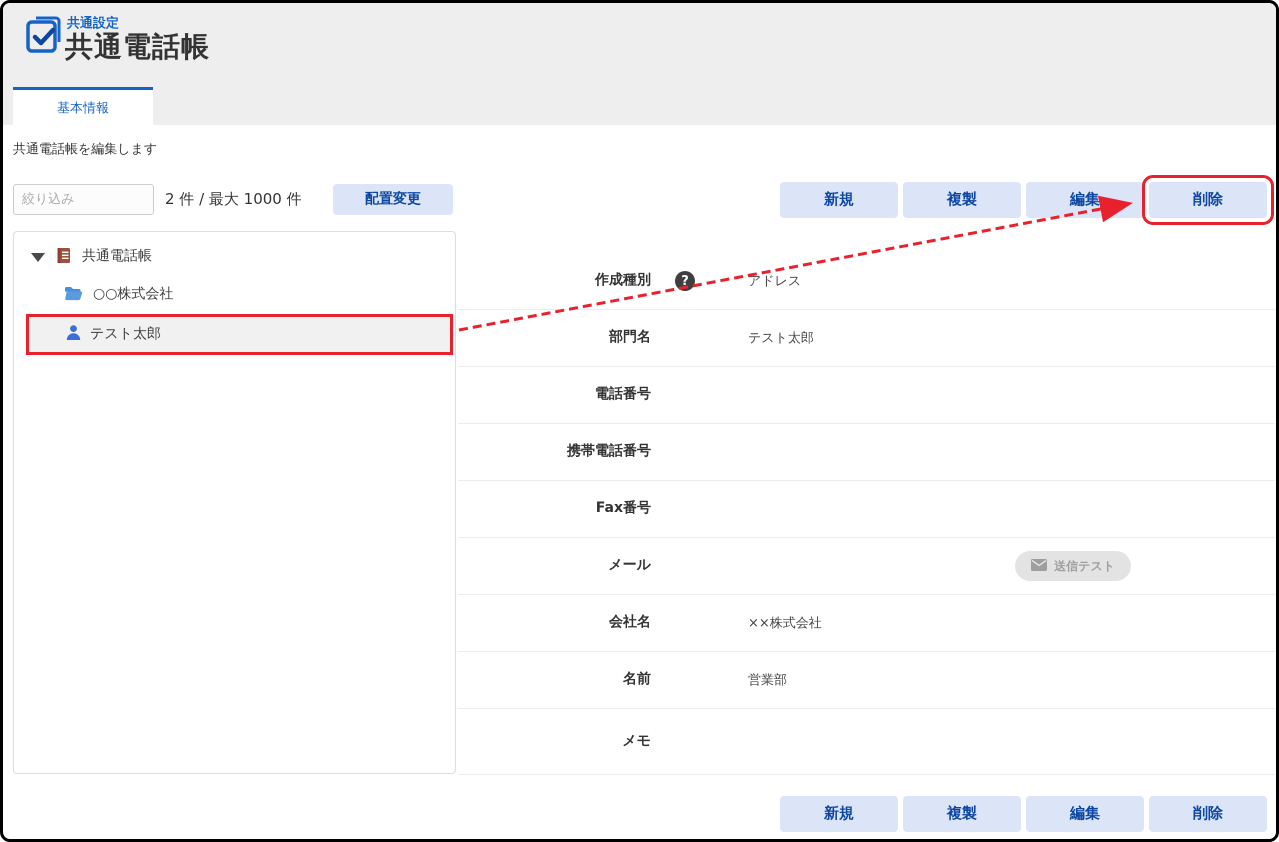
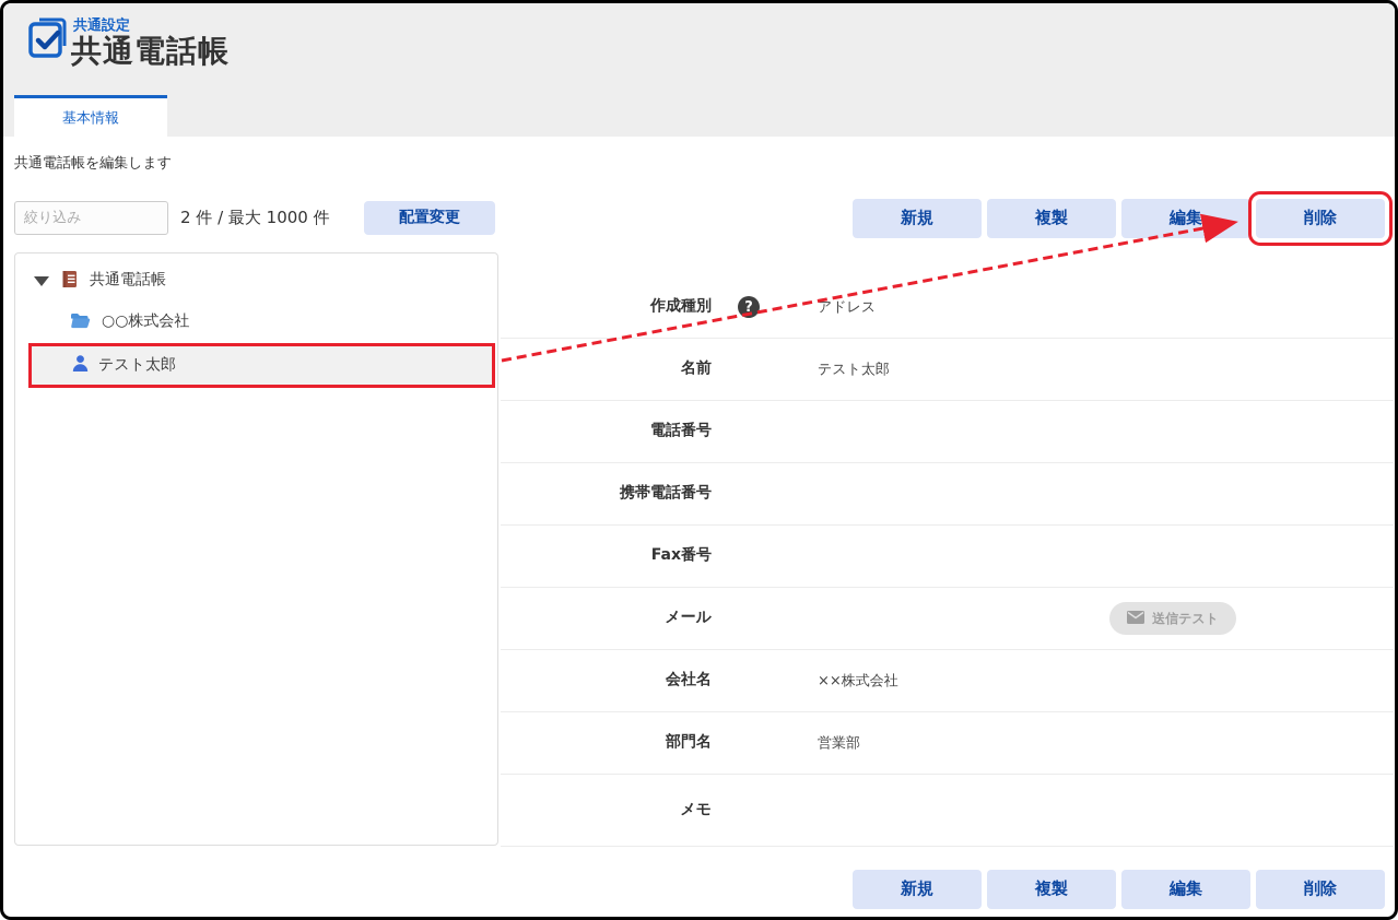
  共通設定
  共通電話帳
  基本情報
  共通電話帳を編集します
  絞り込み
  2 件 / 最大 1000 件
  配置変更
  新規
  複製
  編集
  削除
  共通電話帳
  ○○株式会社
  テスト太郎
  作成種別
  ?
  アドレス
- 部門名
+ 名前
  テスト太郎
  電話番号
  携帯電話番号
  Fax番号
  メール
  送信テスト
  会社名
  ××株式会社
- 名前
+ 部門名
  営業部
  メモ
  新規
  複製
  編集
  削除
